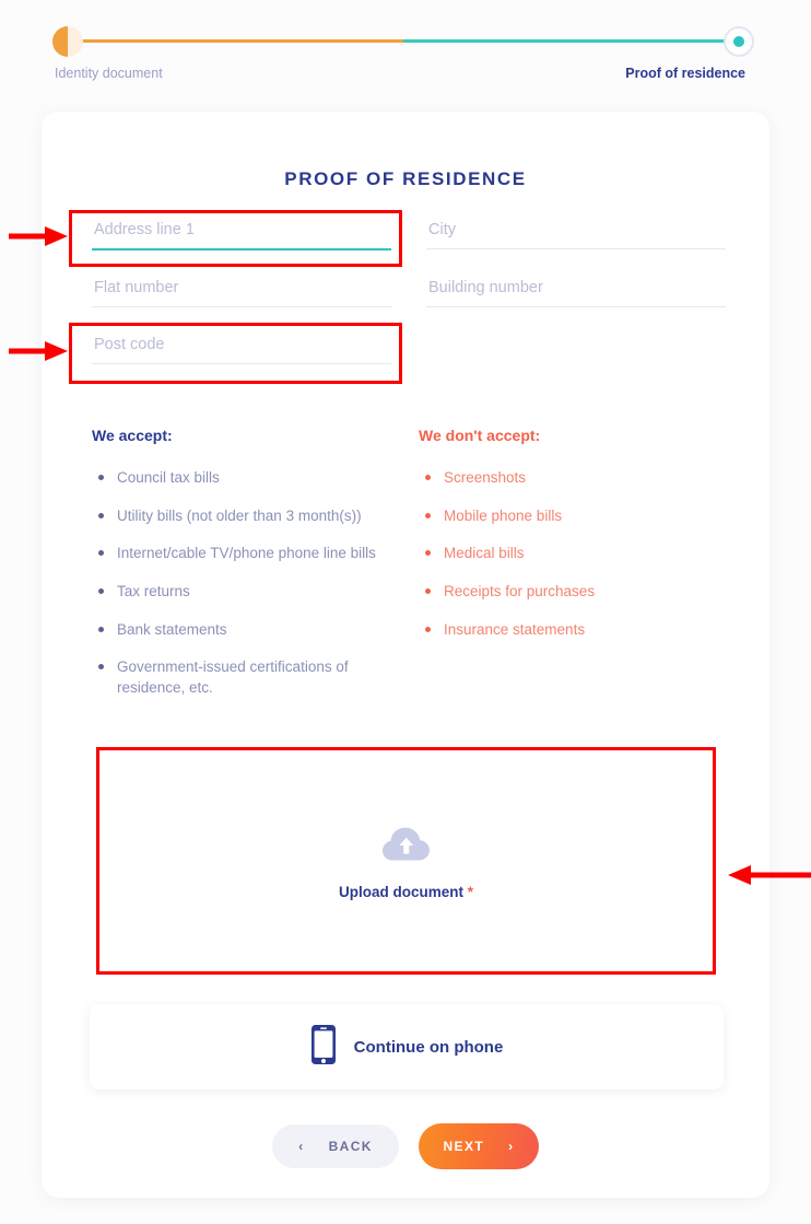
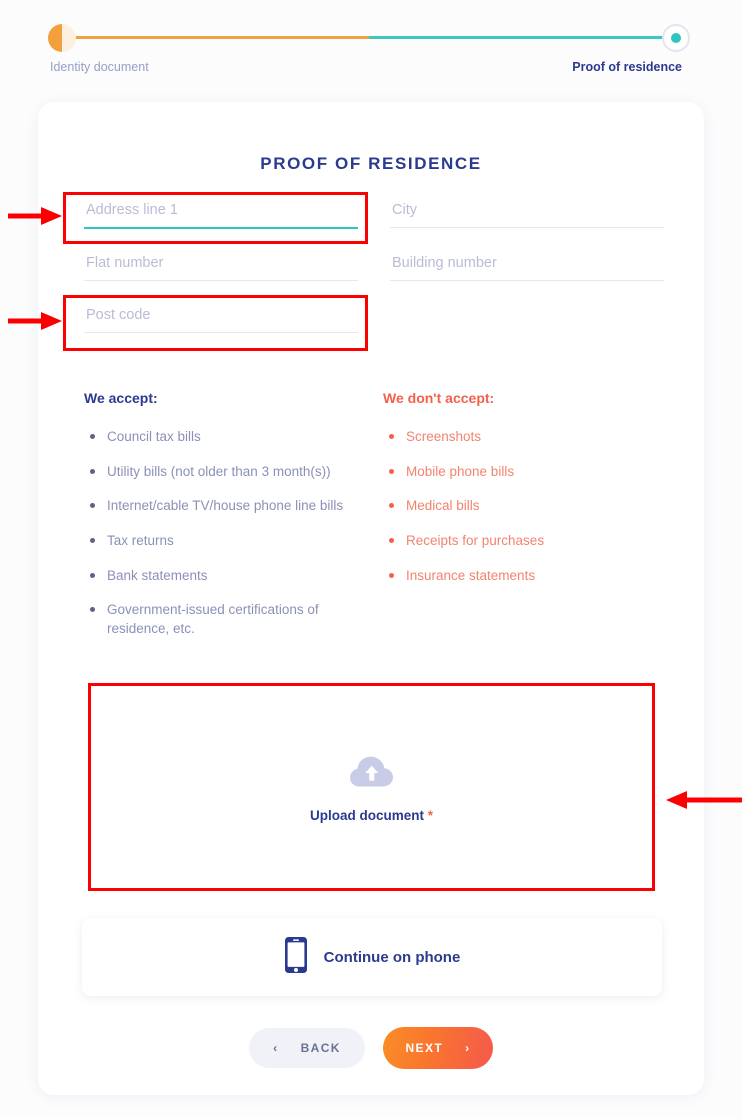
  Identity document
  Proof of residence
  PROOF OF RESIDENCE
  Address line 1
  City
  Flat number
  Building number
  Post code
  We accept:
  Council tax bills
  Utility bills (not older than 3 month(s))
- Internet/cable TV/phone phone line bills
+ Internet/cable TV/house phone line bills
  Tax returns
  Bank statements
  Government-issued certifications of residence, etc.
  We don't accept:
  Screenshots
  Mobile phone bills
  Medical bills
  Receipts for purchases
  Insurance statements
  Upload document *
  Continue on phone
  ‹
  BACK
  NEXT
  ›
